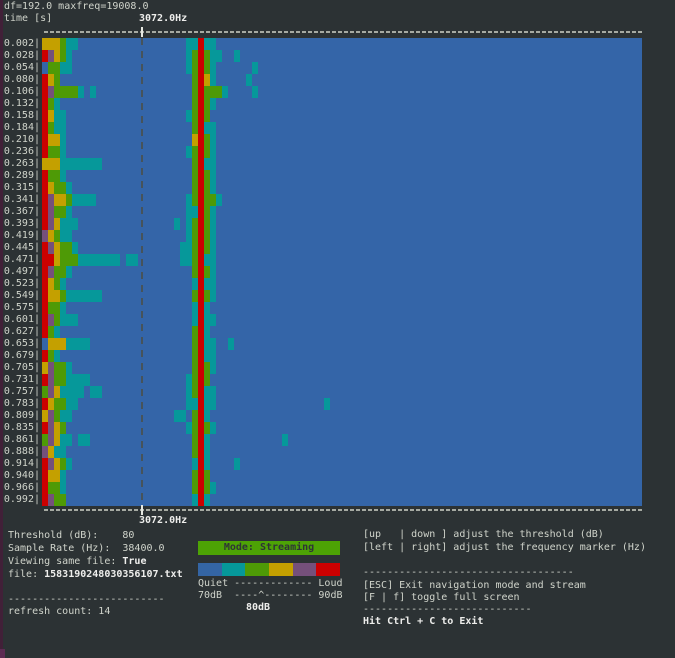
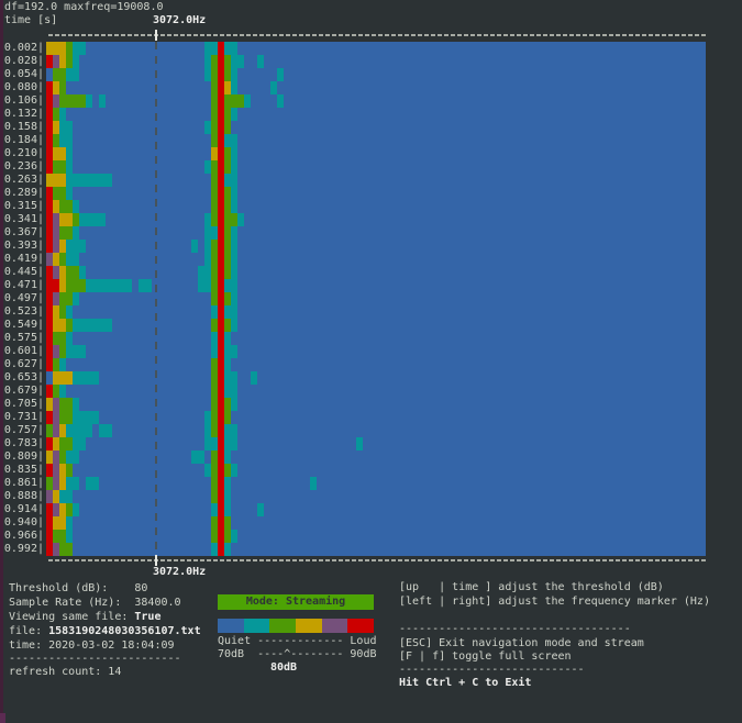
  df=192.0 maxfreq=19008.0
  time [s]
  3072.0Hz
  0.002|
  0.028|
  0.054|
  0.080|
  0.106|
  0.132|
  0.158|
  0.184|
  0.210|
  0.236|
  0.263|
  0.289|
  0.315|
  0.341|
  0.367|
  0.393|
  0.419|
  0.445|
  0.471|
  0.497|
  0.523|
  0.549|
  0.575|
  0.601|
  0.627|
  0.653|
  0.679|
  0.705|
  0.731|
  0.757|
  0.783|
  0.809|
  0.835|
  0.861|
  0.888|
  0.914|
  0.940|
  0.966|
  0.992|
  3072.0Hz
  Threshold (dB): 80
  Sample Rate (Hz): 38400.0
  Viewing same file: True
  file: 1583190248030356107.txt
+ time: 2020-03-02 18:04:09
  --------------------------
  refresh count: 14
  Mode: Streaming
  Quiet ------------- Loud
  70dB ----^-------- 90dB
  80dB
- [up | down ] adjust the threshold (dB)
+ [up | time ] adjust the threshold (dB)
  [left | right] adjust the frequency marker (Hz)
  -----------------------------------
  [ESC] Exit navigation mode and stream
  [F | f] toggle full screen
  ----------------------------
  Hit Ctrl + C to Exit
